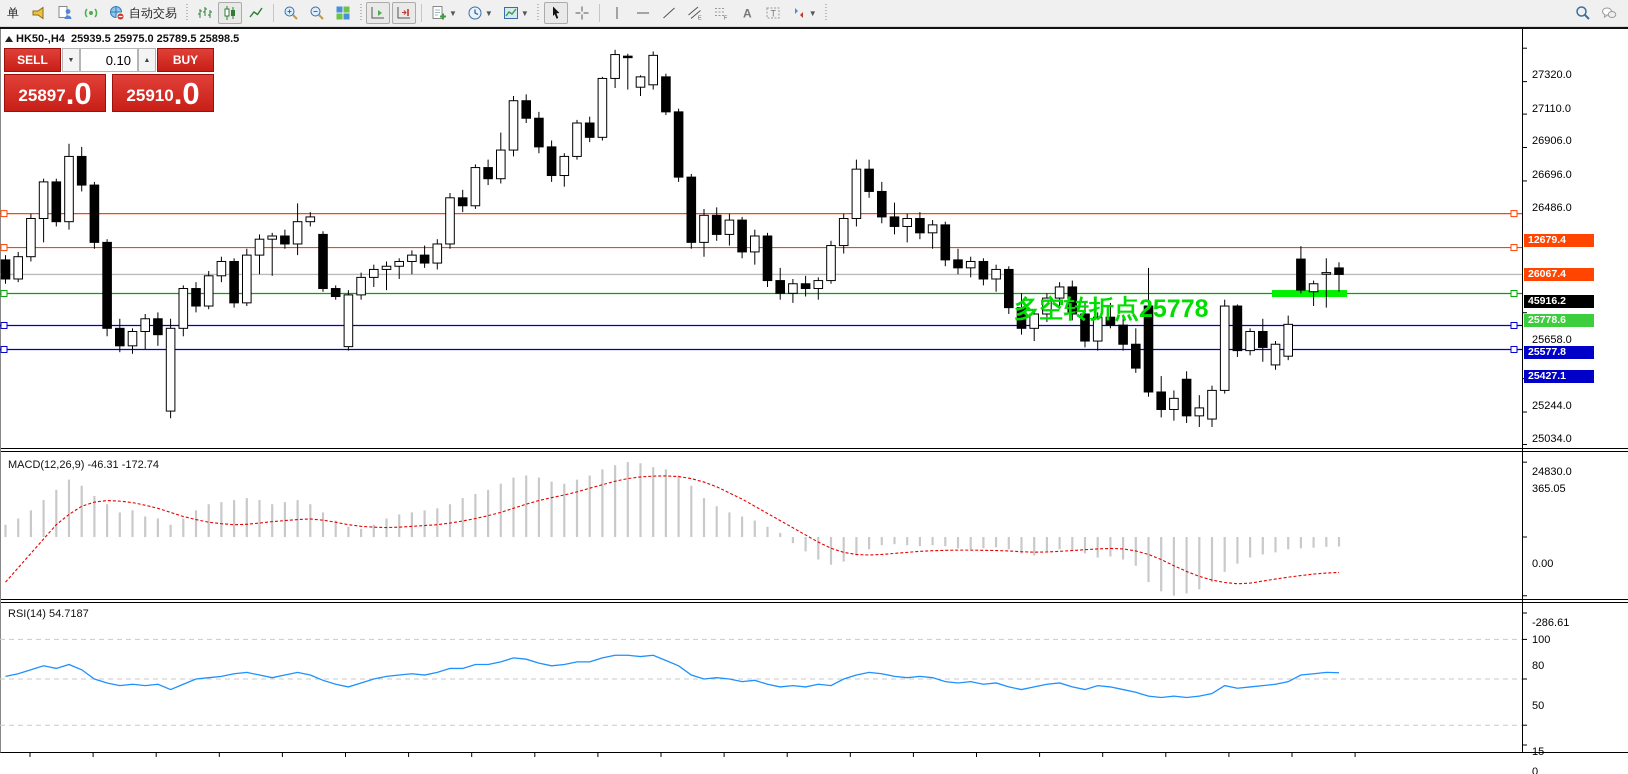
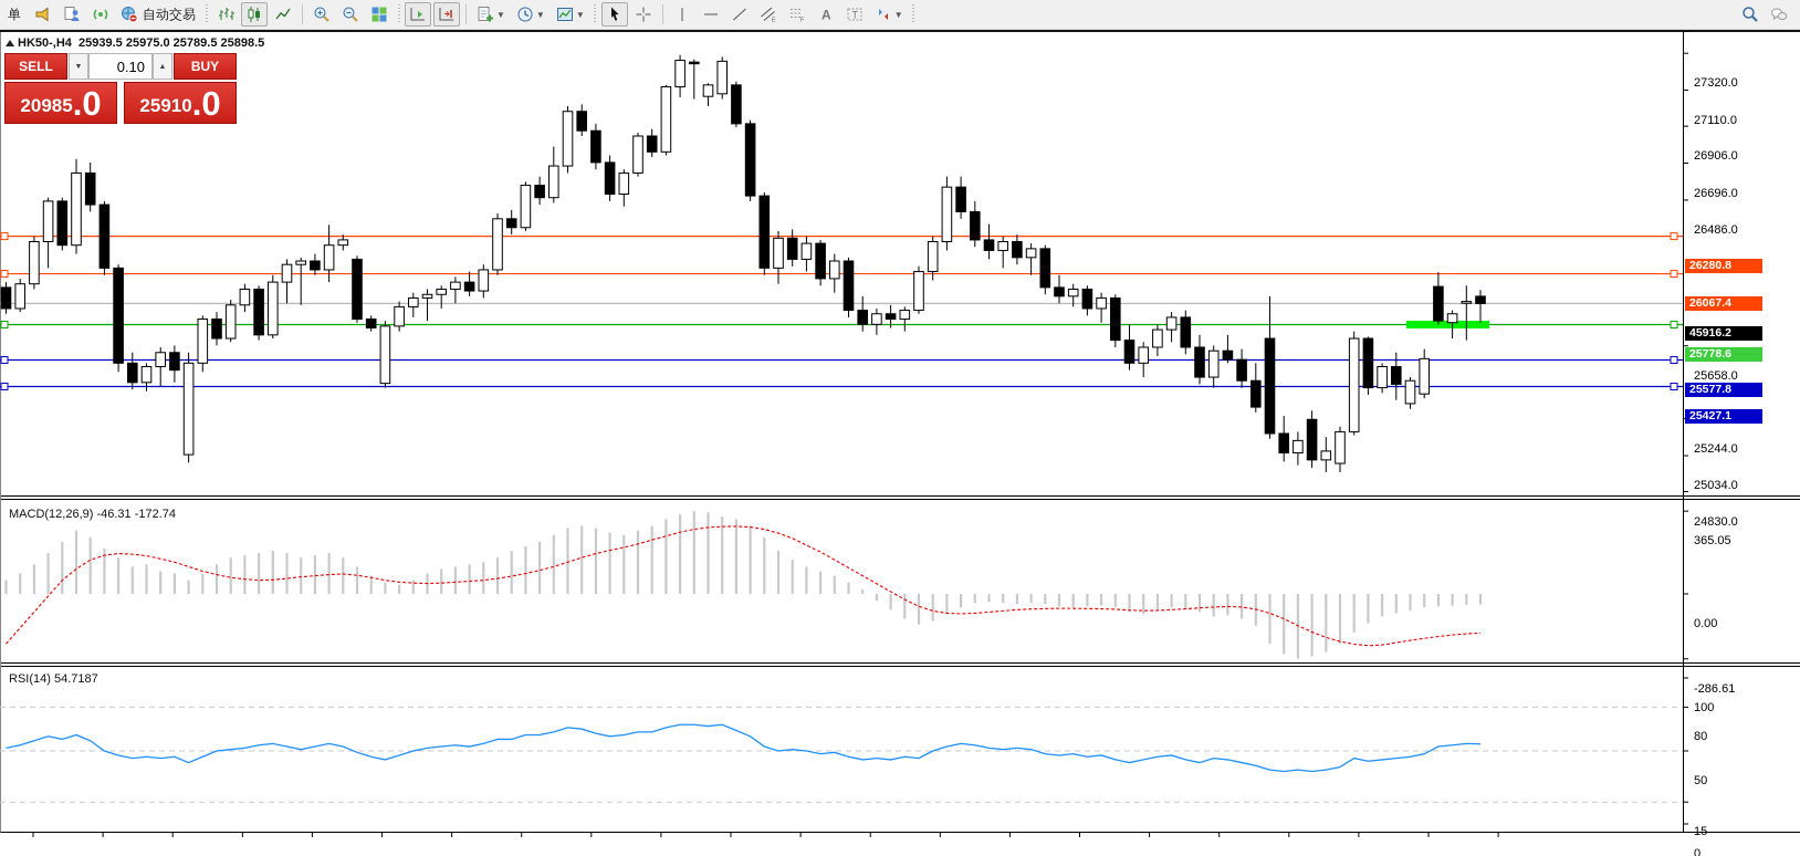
  单
  自动交易
  ▼
  ▼
  ▼
  A
  T
  ▼
  HK50-,H4 25939.5 25975.0 25789.5 25898.5
  SELL
  0.10
  BUY
- 25897
+ 20985
  .0
  25910
  .0
- 多空转折点25778
  MACD(12,26,9) -46.31 -172.74
  RSI(14) 54.7187
- 12679.4
+ 26280.8
  26067.4
  45916.2
  25778.6
  25577.8
  25427.1
  27320.0
  27110.0
  26906.0
  26696.0
  26486.0
  25658.0
  25244.0
  25034.0
  24830.0
  365.05
  0.00
  -286.61
  100
  80
  50
  15
  0
